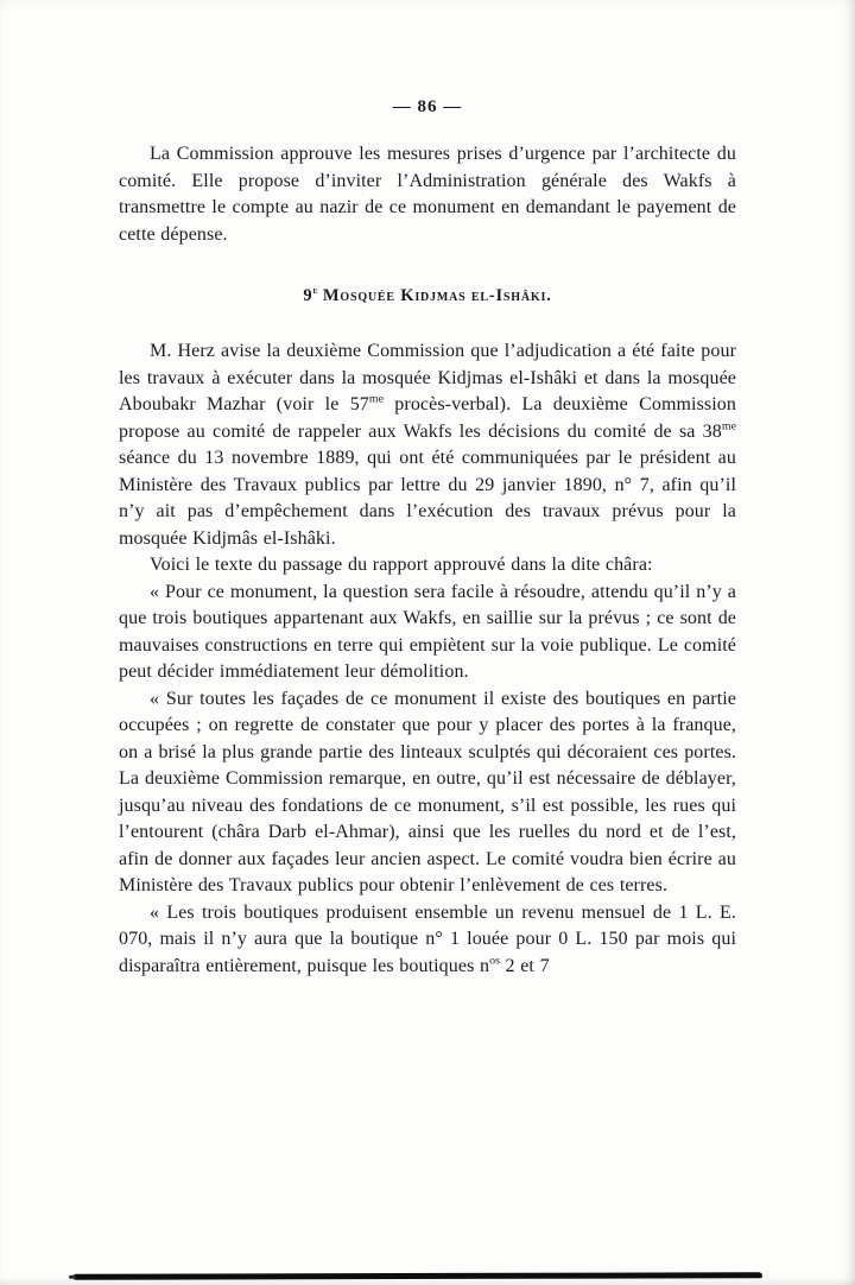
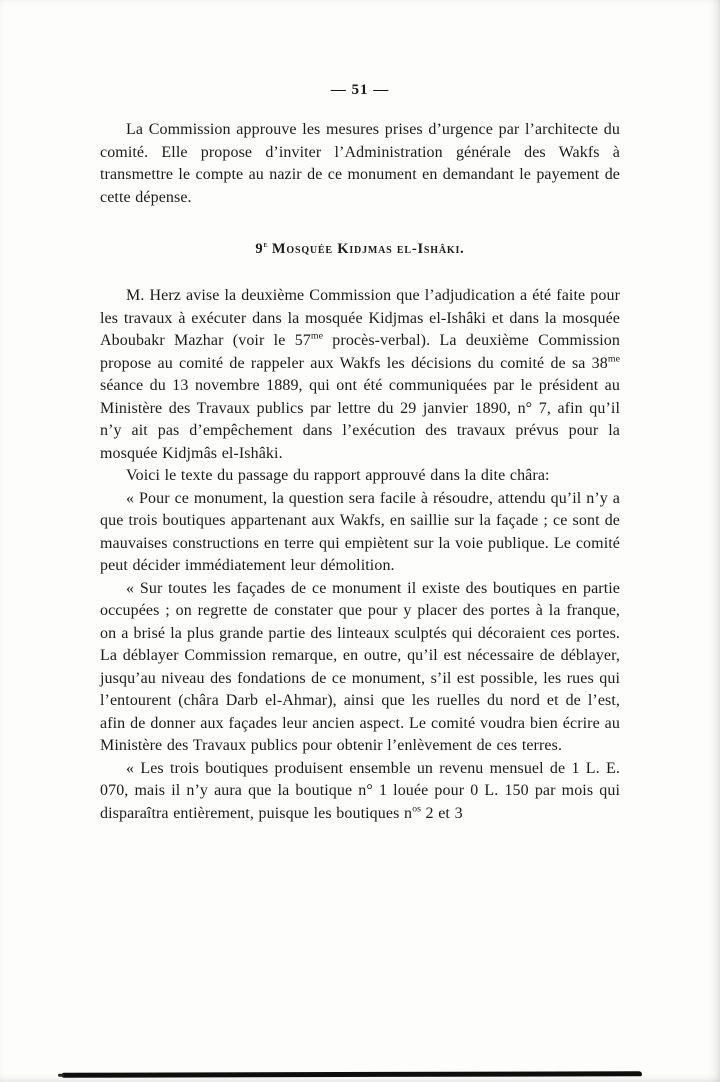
- — 86 —
+ — 51 —
  La Commission approuve les mesures prises d’urgence par l’architecte du comité. Elle propose d’inviter l’Administration générale des Wakfs à transmettre le compte au nazir de ce monument en demandant le payement de cette dépense.
  9e Mosquée Kidjmas el-Ishâki.
  M. Herz avise la deuxième Commission que l’adjudication a été faite pour les travaux à exécuter dans la mosquée Kidjmas el-Ishâki et dans la mosquée Aboubakr Mazhar (voir le 57me procès-verbal). La deuxième Commission propose au comité de rappeler aux Wakfs les décisions du comité de sa 38me séance du 13 novembre 1889, qui ont été communiquées par le président au Ministère des Travaux publics par lettre du 29 janvier 1890, n° 7, afin qu’il n’y ait pas d’empêchement dans l’exécution des travaux prévus pour la mosquée Kidjmâs el-Ishâki.
  Voici le texte du passage du rapport approuvé dans la dite châra:
- « Pour ce monument, la question sera facile à résoudre, attendu qu’il n’y a que trois boutiques appartenant aux Wakfs, en saillie sur la prévus ; ce sont de mauvaises constructions en terre qui empiètent sur la voie publique. Le comité peut décider immédiatement leur démolition.
+ « Pour ce monument, la question sera facile à résoudre, attendu qu’il n’y a que trois boutiques appartenant aux Wakfs, en saillie sur la façade ; ce sont de mauvaises constructions en terre qui empiètent sur la voie publique. Le comité peut décider immédiatement leur démolition.
- « Sur toutes les façades de ce monument il existe des boutiques en partie occupées ; on regrette de constater que pour y placer des portes à la franque, on a brisé la plus grande partie des linteaux sculptés qui décoraient ces portes. La deuxième Commission remarque, en outre, qu’il est nécessaire de déblayer, jusqu’au niveau des fondations de ce monument, s’il est possible, les rues qui l’entourent (châra Darb el-Ahmar), ainsi que les ruelles du nord et de l’est, afin de donner aux façades leur ancien aspect. Le comité voudra bien écrire au Ministère des Travaux publics pour obtenir l’enlèvement de ces terres.
+ « Sur toutes les façades de ce monument il existe des boutiques en partie occupées ; on regrette de constater que pour y placer des portes à la franque, on a brisé la plus grande partie des linteaux sculptés qui décoraient ces portes. La déblayer Commission remarque, en outre, qu’il est nécessaire de déblayer, jusqu’au niveau des fondations de ce monument, s’il est possible, les rues qui l’entourent (châra Darb el-Ahmar), ainsi que les ruelles du nord et de l’est, afin de donner aux façades leur ancien aspect. Le comité voudra bien écrire au Ministère des Travaux publics pour obtenir l’enlèvement de ces terres.
- « Les trois boutiques produisent ensemble un revenu mensuel de 1 L. E. 070, mais il n’y aura que la boutique n° 1 louée pour 0 L. 150 par mois qui disparaîtra entièrement, puisque les boutiques nos 2 et 7
+ « Les trois boutiques produisent ensemble un revenu mensuel de 1 L. E. 070, mais il n’y aura que la boutique n° 1 louée pour 0 L. 150 par mois qui disparaîtra entièrement, puisque les boutiques nos 2 et 3
